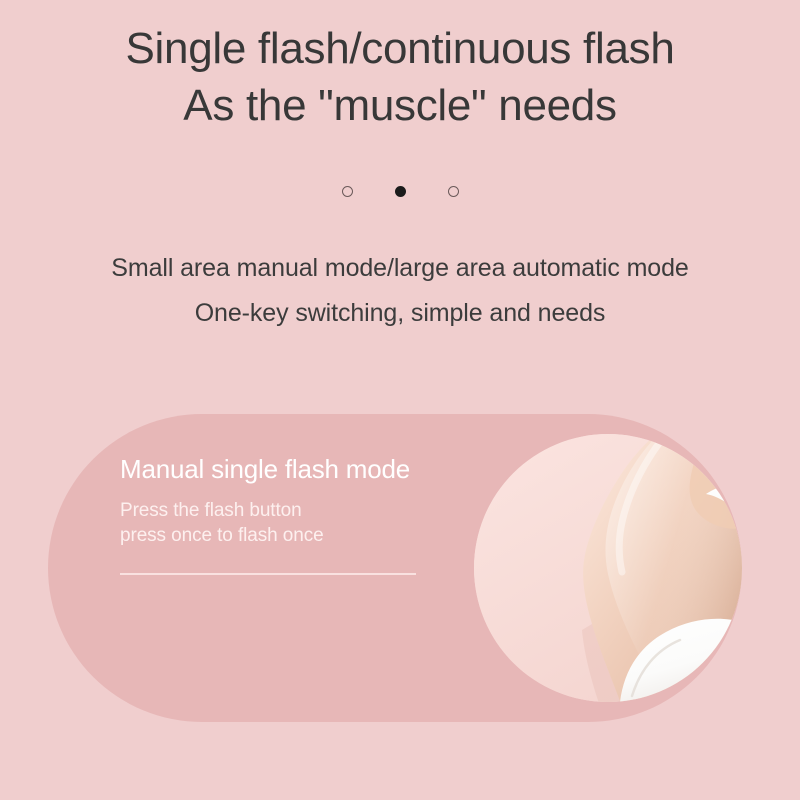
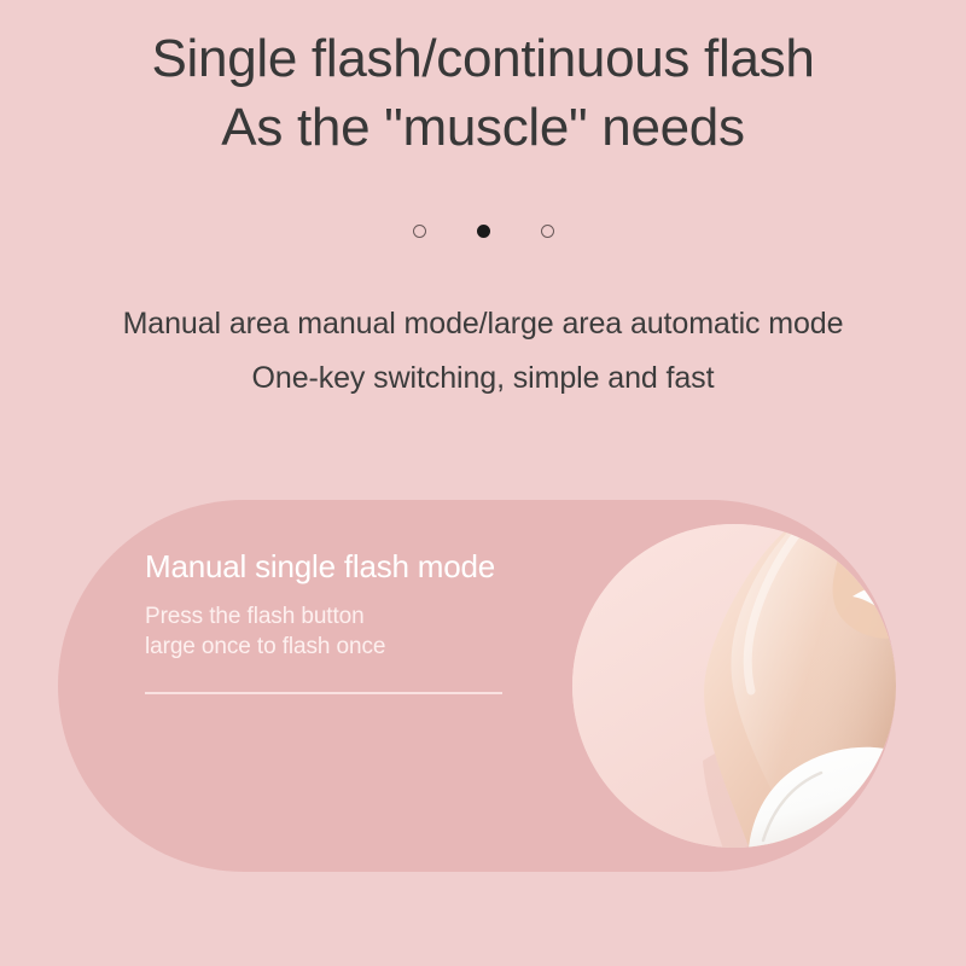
  Single flash/continuous flash
  As the "muscle" needs
- Small area manual mode/large area automatic mode
+ Manual area manual mode/large area automatic mode
- One-key switching, simple and needs
+ One-key switching, simple and fast
  Manual single flash mode
  Press the flash button
- press once to flash once
+ large once to flash once
